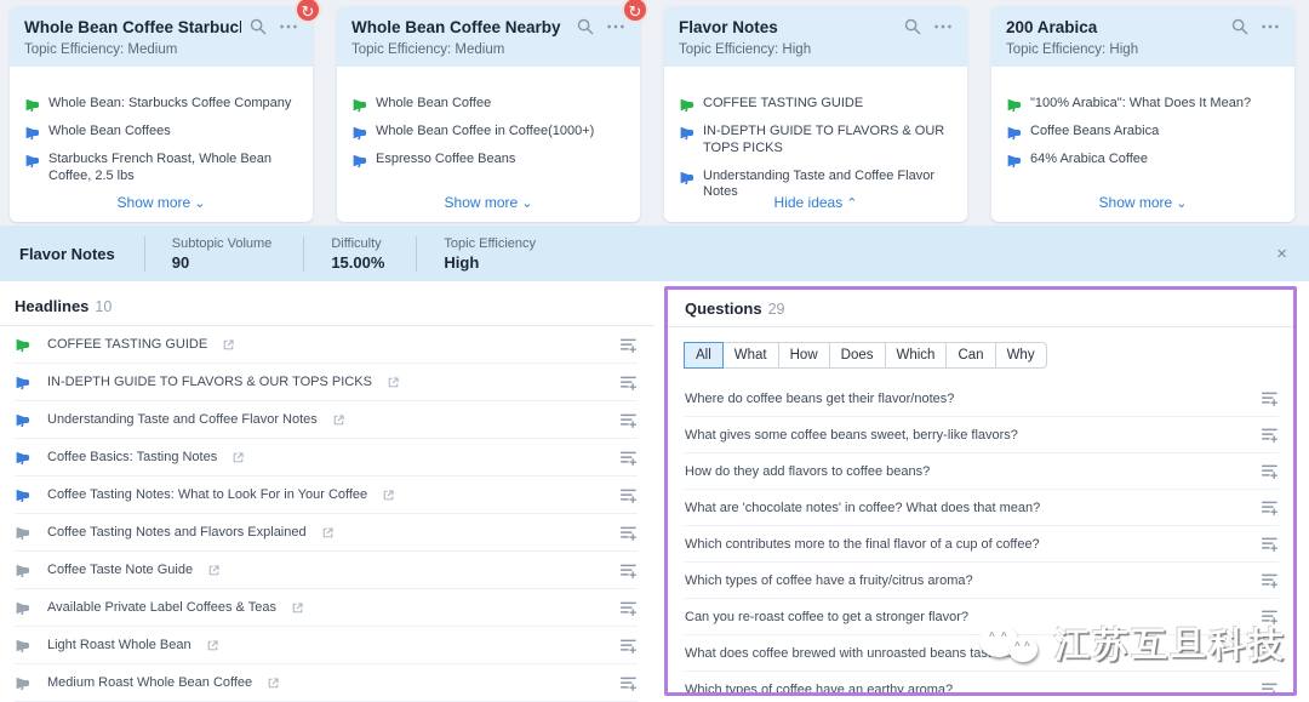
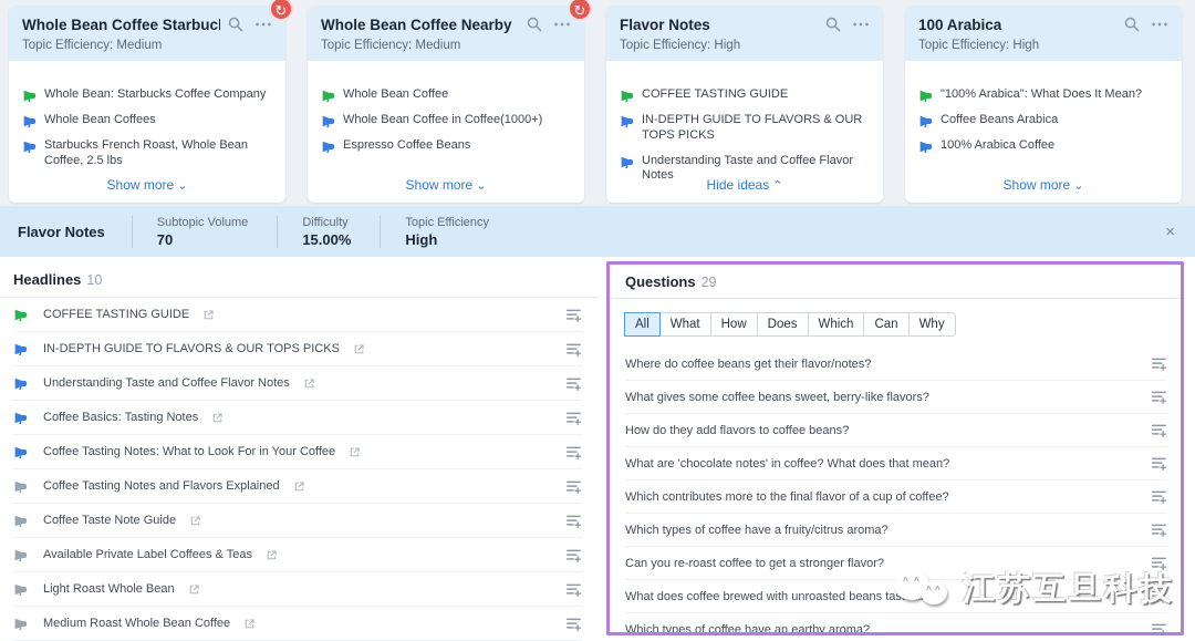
  ↻
  Whole Bean Coffee Starbuc
  Topic Efficiency: Medium
  Whole Bean: Starbucks Coffee Company
  Whole Bean Coffees
  Starbucks French Roast, Whole Bean Coffee, 2.5 lbs
  Show more ⌄
  ↻
  Whole Bean Coffee Nearby
  Topic Efficiency: Medium
  Whole Bean Coffee
  Whole Bean Coffee in Coffee(1000+)
  Espresso Coffee Beans
  Show more ⌄
  Flavor Notes
  Topic Efficiency: High
  COFFEE TASTING GUIDE
  IN-DEPTH GUIDE TO FLAVORS & OUR TOPS PICKS
  Understanding Taste and Coffee Flavor Notes
  Hide ideas ⌃
- 200 Arabica
+ 100 Arabica
  Topic Efficiency: High
  "100% Arabica": What Does It Mean?
  Coffee Beans Arabica
- 64% Arabica Coffee
+ 100% Arabica Coffee
  Show more ⌄
  Flavor Notes
  Subtopic Volume
- 90
+ 70
  Difficulty
  15.00%
  Topic Efficiency
  High
  ×
  Headlines
  10
  COFFEE TASTING GUIDE
  IN-DEPTH GUIDE TO FLAVORS & OUR TOPS PICKS
  Understanding Taste and Coffee Flavor Notes
  Coffee Basics: Tasting Notes
  Coffee Tasting Notes: What to Look For in Your Coffee
  Coffee Tasting Notes and Flavors Explained
  Coffee Taste Note Guide
  Available Private Label Coffees & Teas
  Light Roast Whole Bean
  Medium Roast Whole Bean Coffee
  Questions
  29
  All
  What
  How
  Does
  Which
  Can
  Why
  Where do coffee beans get their flavor/notes?
  What gives some coffee beans sweet, berry-like flavors?
  How do they add flavors to coffee beans?
  What are 'chocolate notes' in coffee? What does that mean?
  Which contributes more to the final flavor of a cup of coffee?
  Which types of coffee have a fruity/citrus aroma?
  Can you re-roast coffee to get a stronger flavor?
  What does coffee brewed with unroasted beans tas
  Which types of coffee have an earthy aroma?
  ^
  ^
  ^
  ^
  江苏互旦科技
